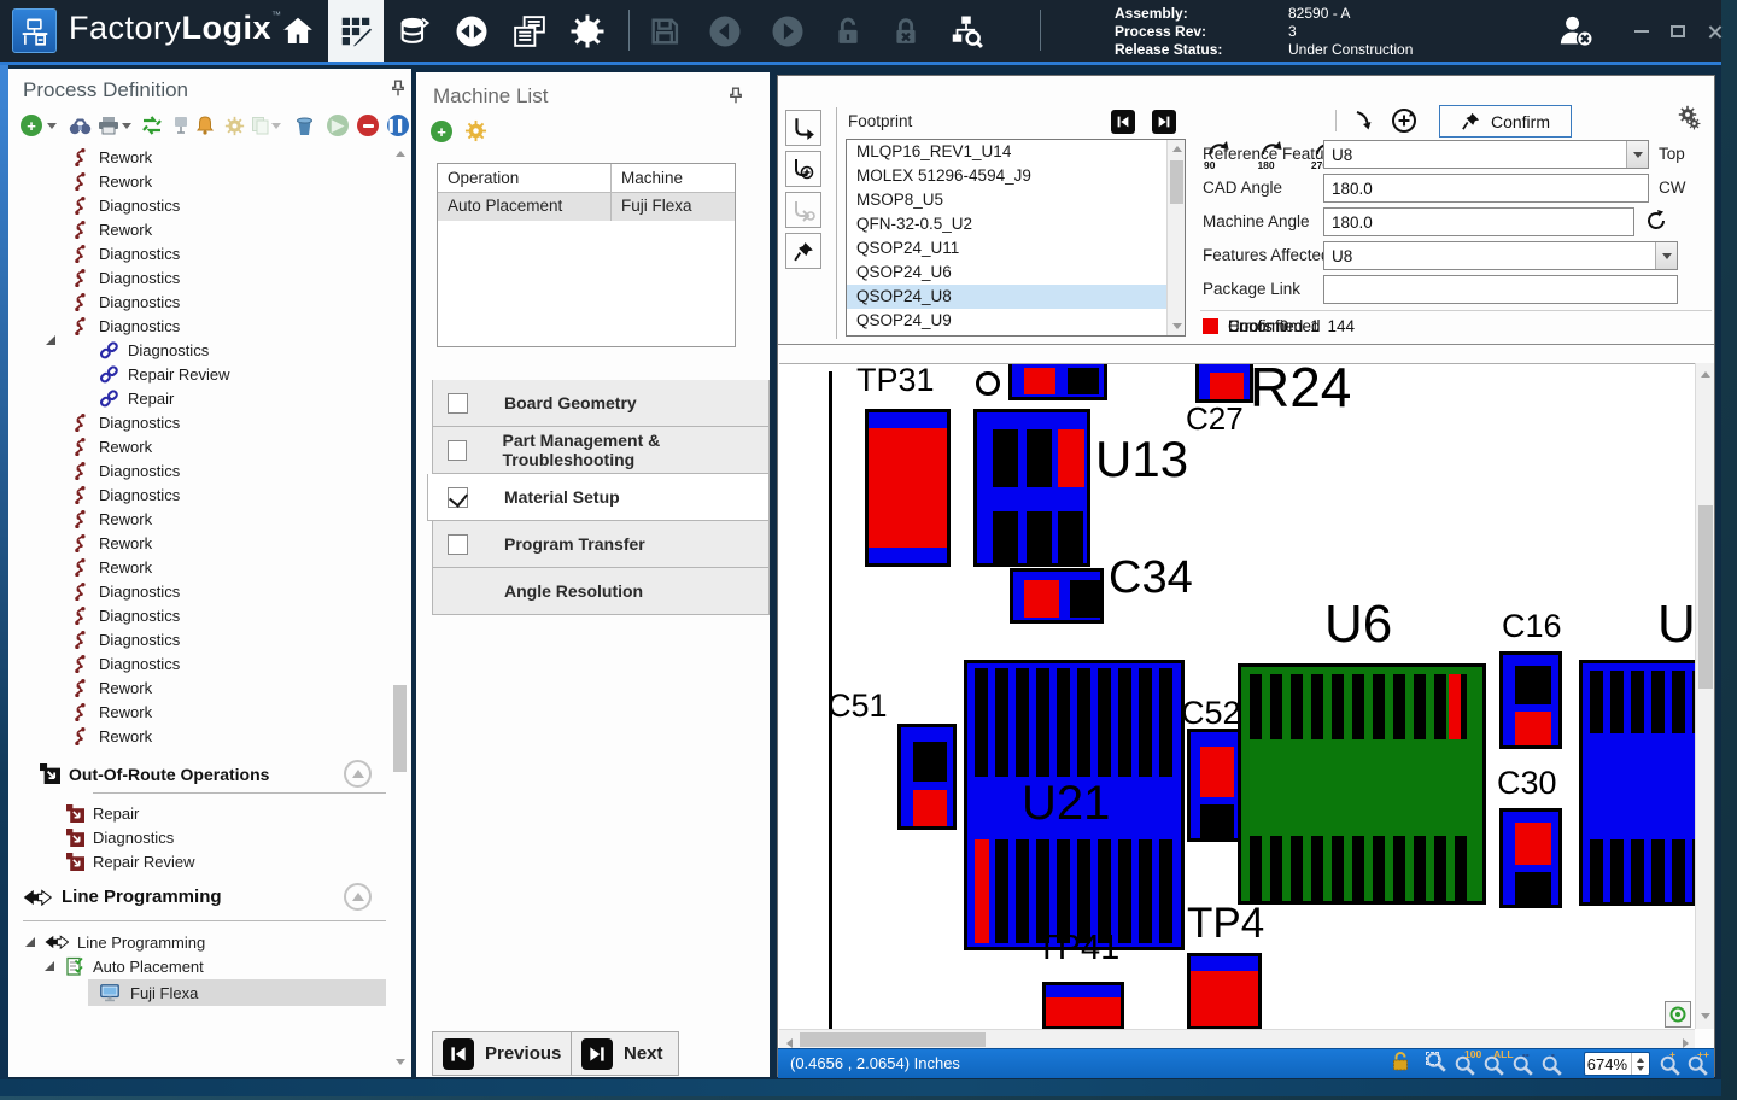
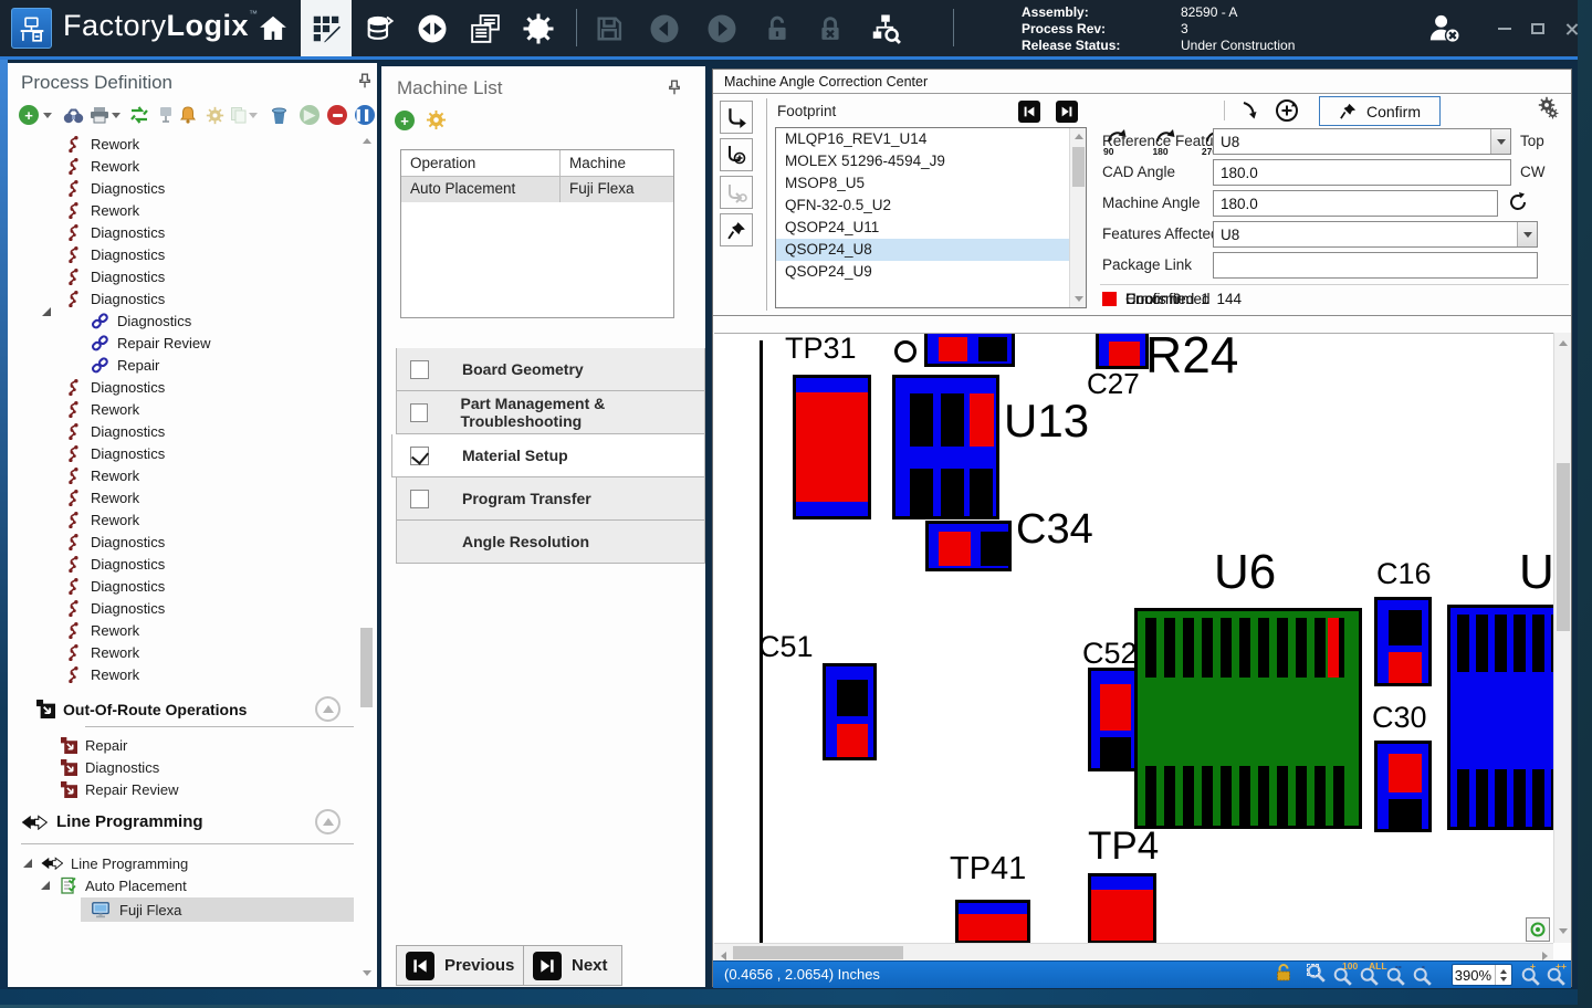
  FactoryLogix™
  Assembly:
  82590 - A
  Process Rev:
  3
  Release Status:
  Under Construction
  Process Definition
  +
  ▶
  ▌▌
  Rework
  Rework
  Diagnostics
  Rework
  Diagnostics
  Diagnostics
  Diagnostics
  Diagnostics
  Diagnostics
  Repair Review
  Repair
  Diagnostics
  Rework
  Diagnostics
  Diagnostics
  Rework
  Rework
  Rework
  Diagnostics
  Diagnostics
  Diagnostics
  Diagnostics
  Rework
  Rework
  Rework
  Out-Of-Route Operations
  Repair
  Diagnostics
  Repair Review
  Line Programming
  Line Programming
  Auto Placement
  Fuji Flexa
  Machine List
  +
  Operation
  Machine
  Auto Placement
  Fuji Flexa
  Board Geometry
  Part Management & Troubleshooting
  Material Setup
  Program Transfer
  Angle Resolution
  Previous
  Next
+ Machine Angle Correction Center
  Footprint
  MLQP16_REV1_U14
  MOLEX 51296-4594_J9
  MSOP8_U5
  QFN-32-0.5_U2
  QSOP24_U11
- QSOP24_U6
  QSOP24_U8
  QSOP24_U9
  90
  180
  Confirm
  Reference Featu
  U8
  Top
  CAD Angle
  180.0
  CW
  Machine Angle
  180.0
  Features Affecte
  U8
  Package Link
  Confirmed
  1
  Unconfirmed
  144
  Errors
  0
  TP31
  U13
  C34
  C27
  R24
  U6
  C16
  C30
  C51
- U21
  C52
  U
  TP41
  TP4
  (0.4656 , 2.0654) Inches
  100
  ALL
  --
  -
- 674%
+ 390%
  +
  ++
